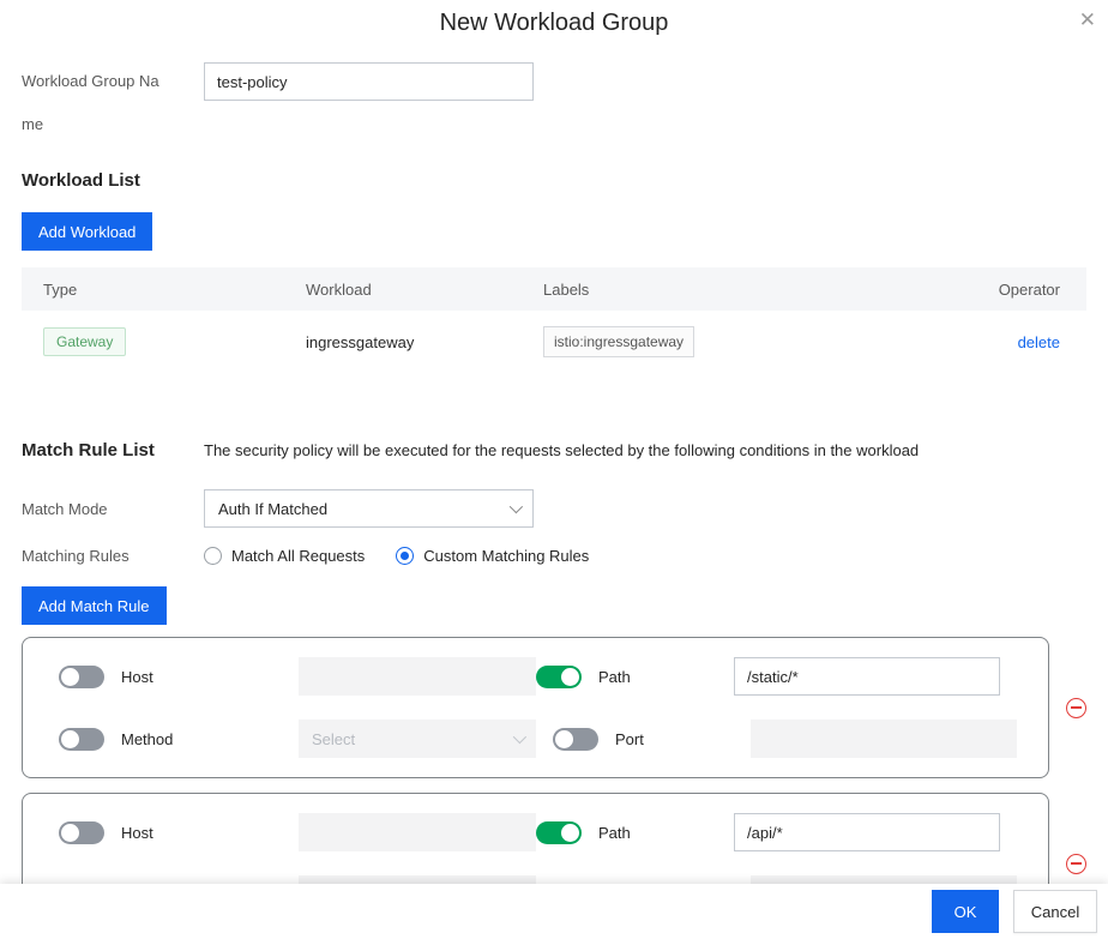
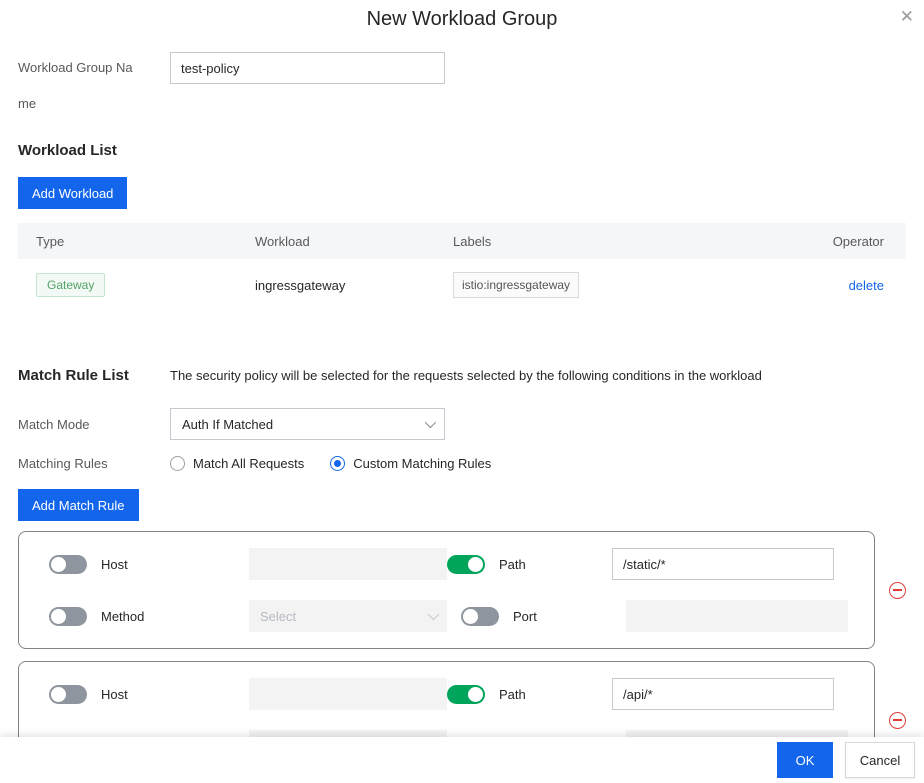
  New Workload Group
  ✕
  Workload Group Name
  test-policy
  Workload List
  Add Workload
  Type
  Workload
  Labels
  Operator
  Gateway
  ingressgateway
  istio:ingressgateway
  delete
  Match Rule List
- The security policy will be executed for the requests selected by the following conditions in the workload
+ The security policy will be selected for the requests selected by the following conditions in the workload
  Match Mode
  Auth If Matched
  Matching Rules
  Match All Requests
  Custom Matching Rules
  Add Match Rule
  Host
  Path
  /static/*
  Method
  Select
  Port
  Host
  Path
  /api/*
  OK
  Cancel
